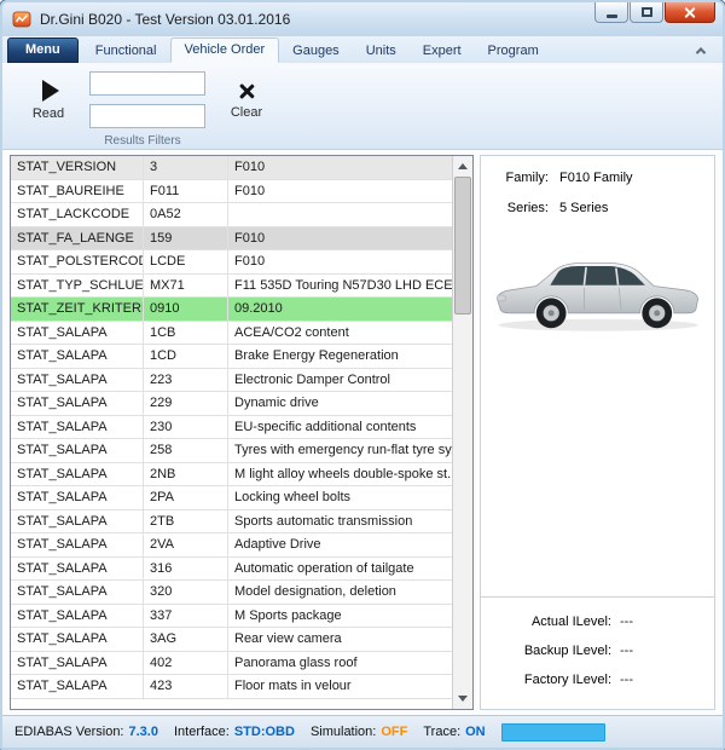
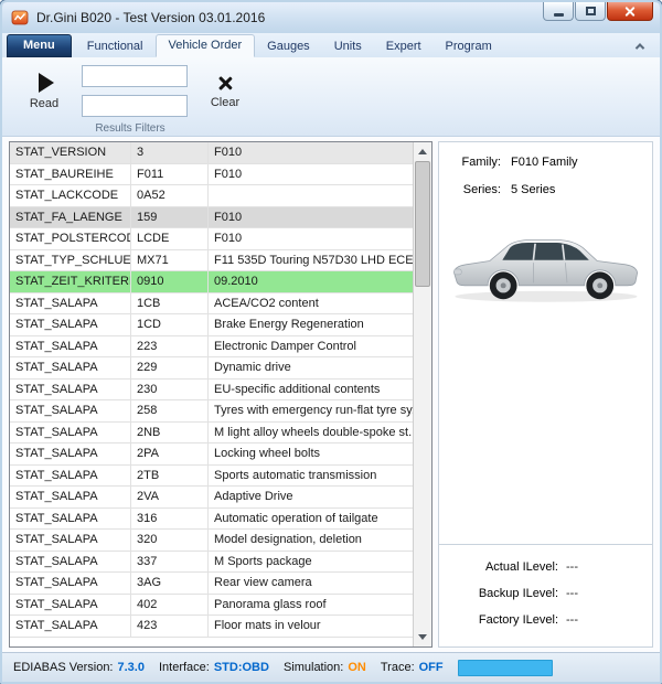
  Dr.Gini B020 - Test Version 03.01.2016
  Menu
  Functional
  Vehicle Order
  Gauges
  Units
  Expert
  Program
  Read
  Clear
  Results Filters
  STAT_VERSION
  3
  F010
  STAT_BAUREIHE
  F011
  F010
  STAT_LACKCODE
  0A52
  STAT_FA_LAENGE
  159
  F010
  STAT_POLSTERCOD
  LCDE
  F010
  STAT_TYP_SCHLUE
  MX71
  F11 535D Touring N57D30 LHD ECE
  STAT_ZEIT_KRITERI
  0910
  09.2010
  STAT_SALAPA
  1CB
  ACEA/CO2 content
  STAT_SALAPA
  1CD
  Brake Energy Regeneration
  STAT_SALAPA
  223
  Electronic Damper Control
  STAT_SALAPA
  229
  Dynamic drive
  STAT_SALAPA
  230
  EU-specific additional contents
  STAT_SALAPA
  258
  Tyres with emergency run-flat tyre sy
  STAT_SALAPA
  2NB
  M light alloy wheels double-spoke st.
  STAT_SALAPA
  2PA
  Locking wheel bolts
  STAT_SALAPA
  2TB
  Sports automatic transmission
  STAT_SALAPA
  2VA
  Adaptive Drive
  STAT_SALAPA
  316
  Automatic operation of tailgate
  STAT_SALAPA
  320
  Model designation, deletion
  STAT_SALAPA
  337
  M Sports package
  STAT_SALAPA
  3AG
  Rear view camera
  STAT_SALAPA
  402
  Panorama glass roof
  STAT_SALAPA
  423
  Floor mats in velour
  Family:
  F010 Family
  Series:
  5 Series
  Actual ILevel:
  ---
  Backup ILevel:
  ---
  Factory ILevel:
  ---
  EDIABAS Version:
  7.3.0
  Interface:
  STD:OBD
  Simulation:
- OFF
+ ON
  Trace:
- ON
+ OFF
